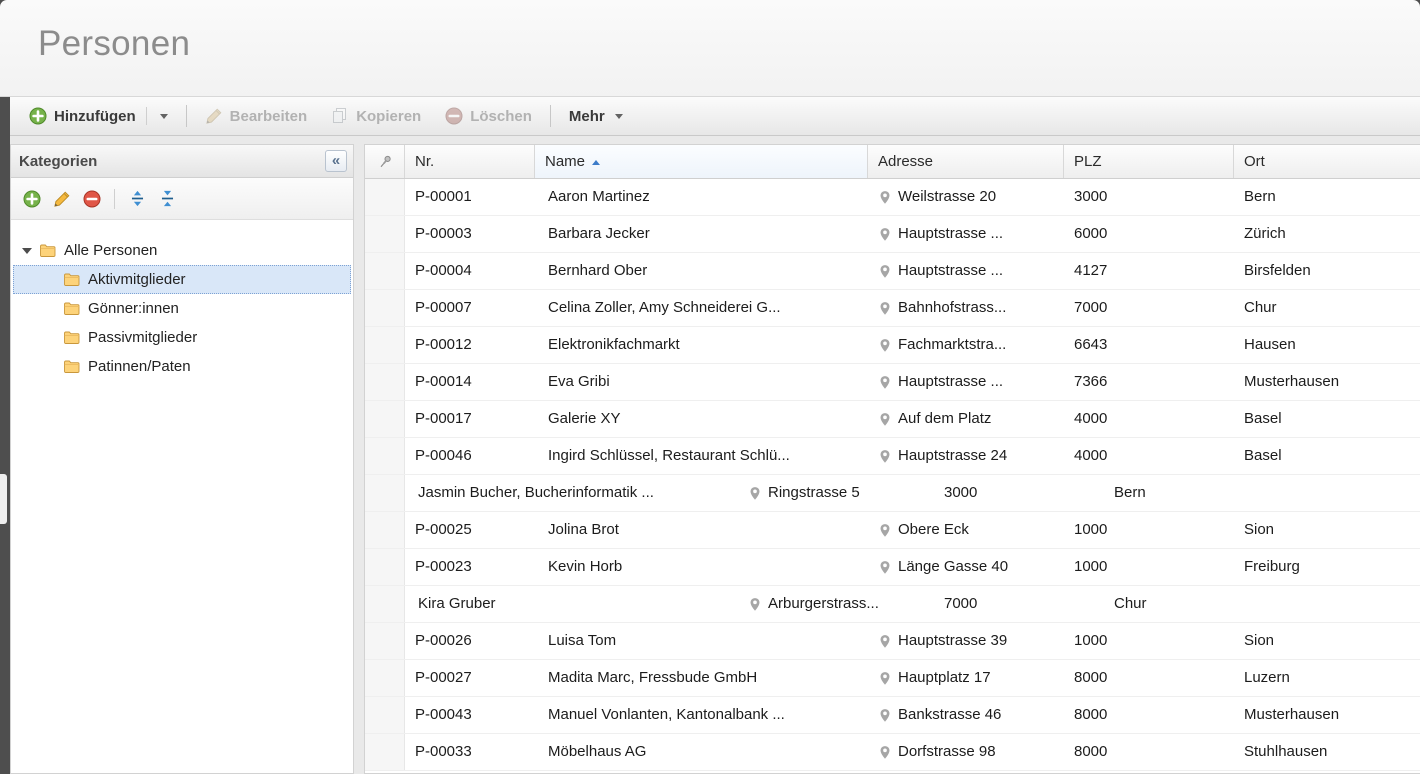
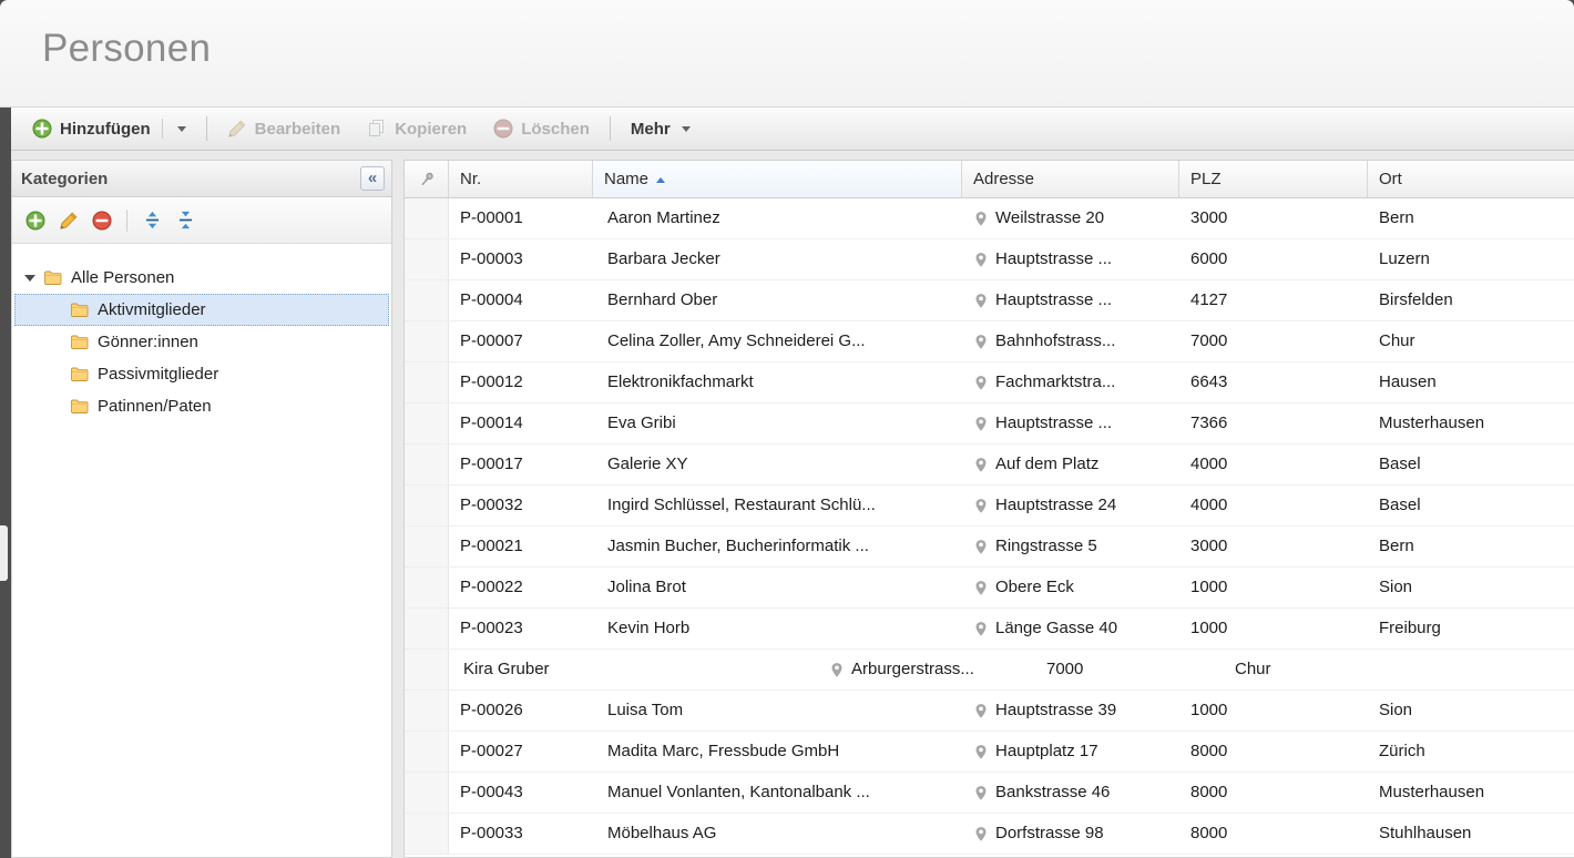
  Personen
  Hinzufügen
  Bearbeiten
  Kopieren
  Löschen
  Mehr
  Kategorien
  «
  Alle Personen
  Aktivmitglieder
  Gönner:innen
  Passivmitglieder
  Patinnen/Paten
  Nr.
  Name
  Adresse
  PLZ
  Ort
  P-00001
  Aaron Martinez
  Weilstrasse 20
  3000
  Bern
  P-00003
  Barbara Jecker
  Hauptstrasse ...
  6000
- Zürich
+ Luzern
  P-00004
  Bernhard Ober
  Hauptstrasse ...
  4127
  Birsfelden
  P-00007
  Celina Zoller, Amy Schneiderei G...
  Bahnhofstrass...
  7000
  Chur
  P-00012
  Elektronikfachmarkt
  Fachmarktstra...
  6643
  Hausen
  P-00014
  Eva Gribi
  Hauptstrasse ...
  7366
  Musterhausen
  P-00017
  Galerie XY
  Auf dem Platz
  4000
  Basel
- P-00046
+ P-00032
  Ingird Schlüssel, Restaurant Schlü...
  Hauptstrasse 24
  4000
  Basel
+ P-00021
  Jasmin Bucher, Bucherinformatik ...
  Ringstrasse 5
  3000
  Bern
- P-00025
+ P-00022
  Jolina Brot
  Obere Eck
  1000
  Sion
  P-00023
  Kevin Horb
  Länge Gasse 40
  1000
  Freiburg
  Kira Gruber
  Arburgerstrass...
  7000
  Chur
  P-00026
  Luisa Tom
  Hauptstrasse 39
  1000
  Sion
  P-00027
  Madita Marc, Fressbude GmbH
  Hauptplatz 17
  8000
- Luzern
+ Zürich
  P-00043
  Manuel Vonlanten, Kantonalbank ...
  Bankstrasse 46
  8000
  Musterhausen
  P-00033
  Möbelhaus AG
  Dorfstrasse 98
  8000
  Stuhlhausen
